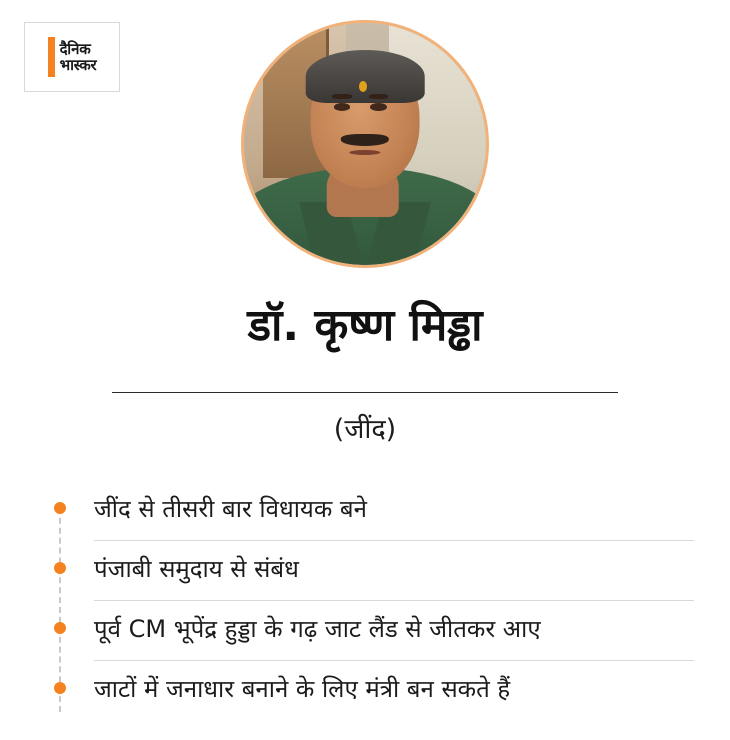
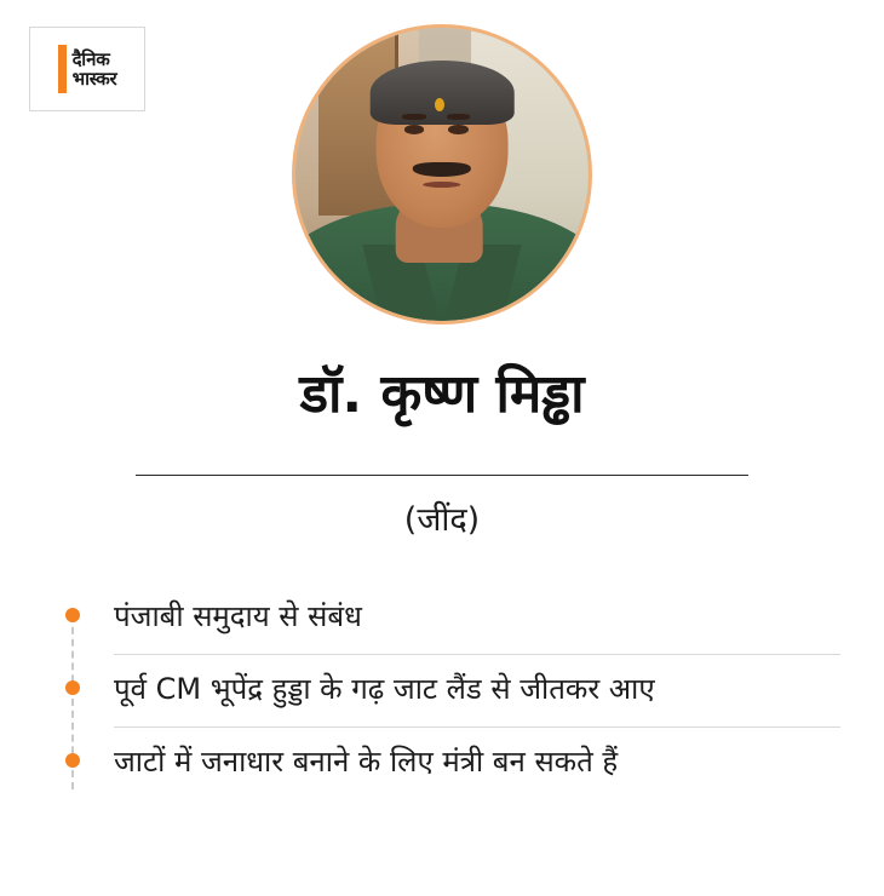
  दैनिक
  भास्कर
  डॉ. कृष्ण मिड्ढा
  (जींद)
- जींद से तीसरी बार विधायक बने
  पंजाबी समुदाय से संबंध
  पूर्व CM भूपेंद्र हुड्डा के गढ़ जाट लैंड से जीतकर आए
  जाटों में जनाधार बनाने के लिए मंत्री बन सकते हैं
